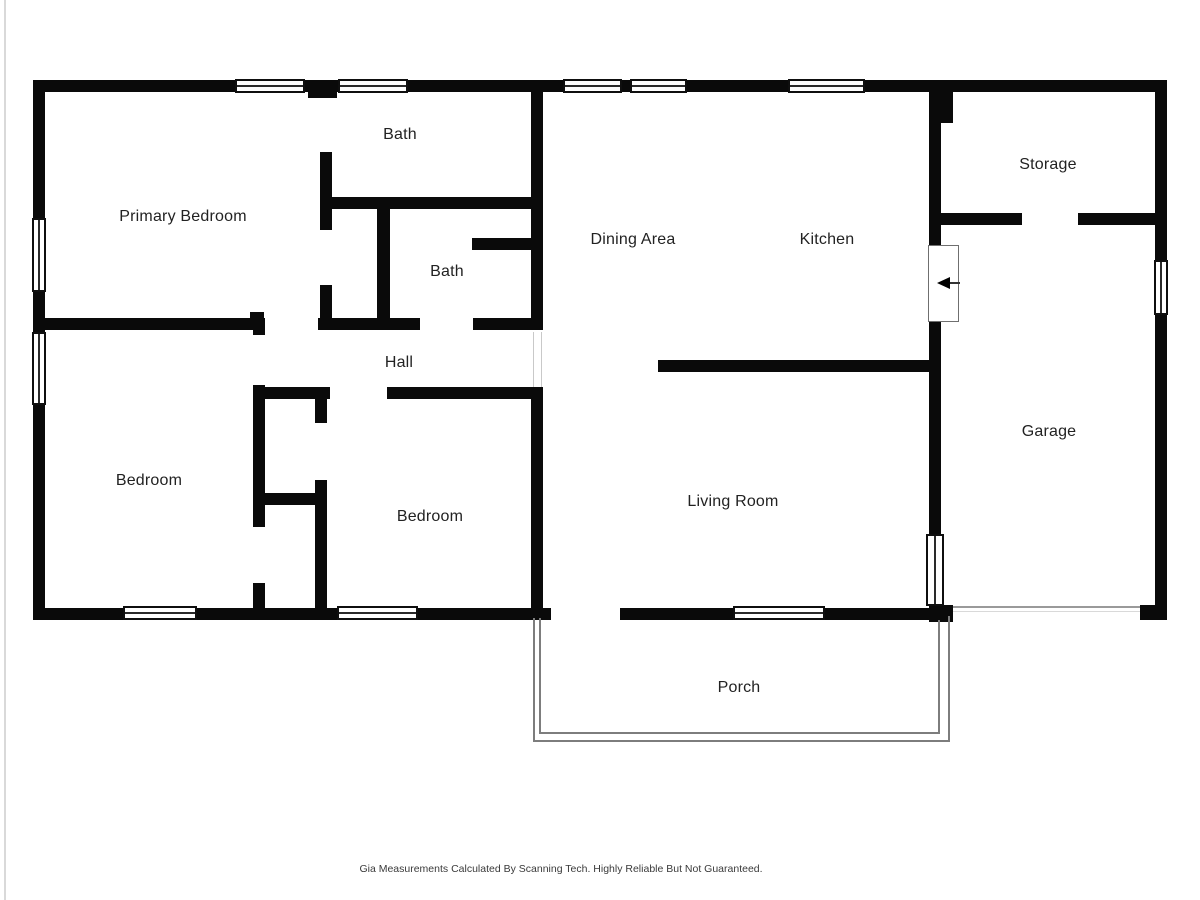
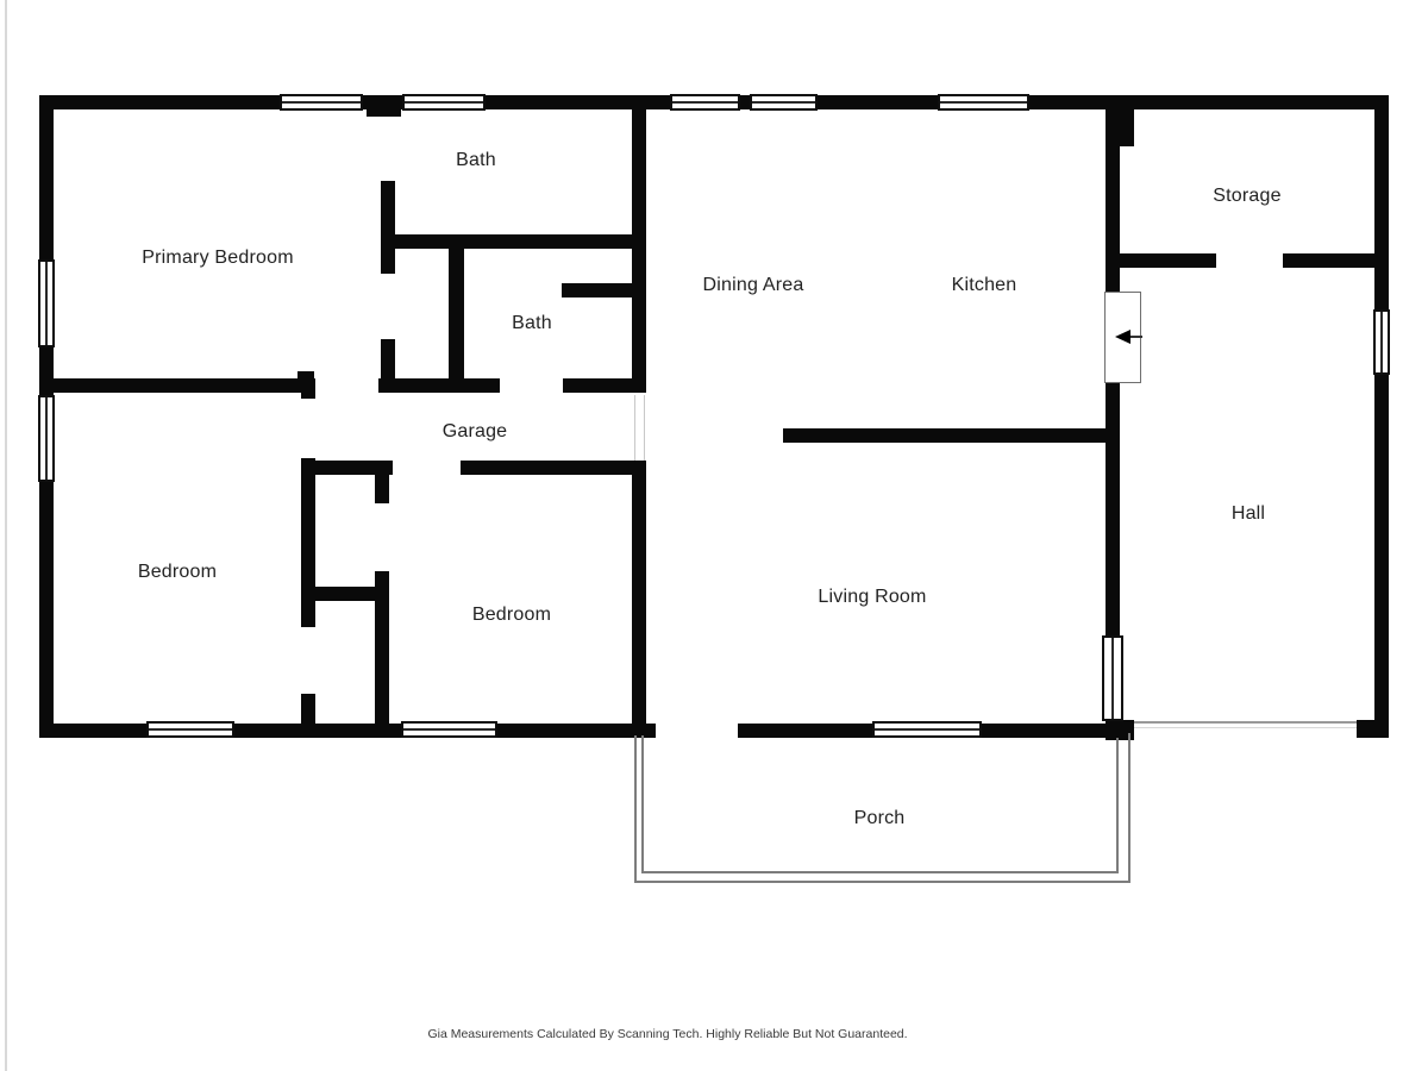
  Primary Bedroom
  Bath
  Bath
- Hall
+ Garage
  Dining Area
  Kitchen
  Storage
  Bedroom
  Bedroom
  Living Room
- Garage
+ Hall
  Porch
  Gia Measurements Calculated By Scanning Tech. Highly Reliable But Not Guaranteed.
